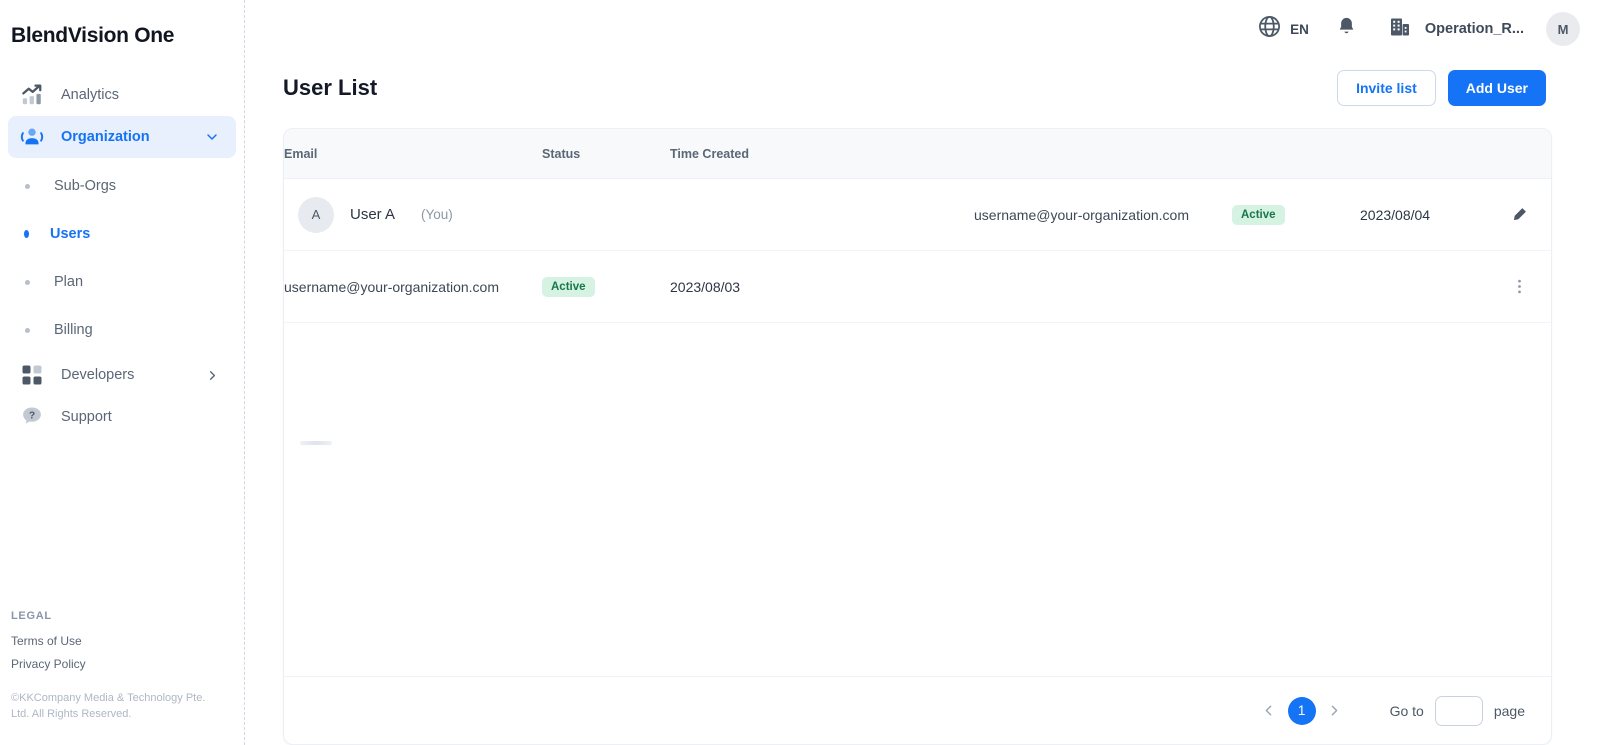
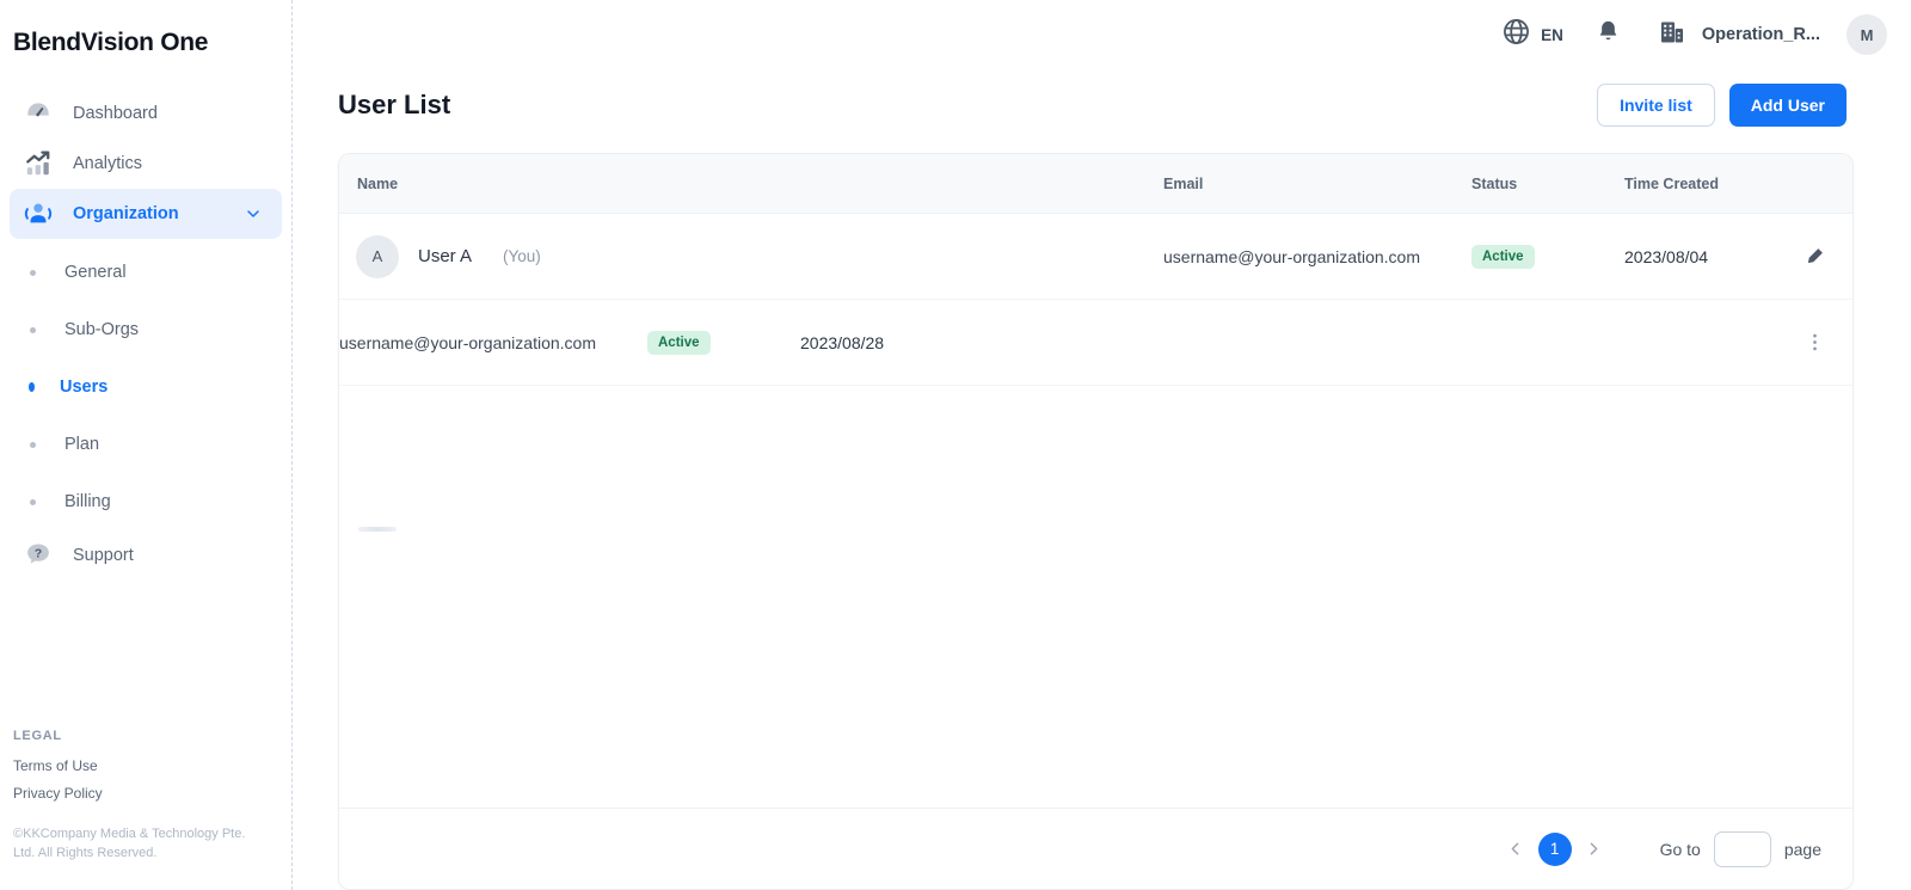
  BlendVision One
+ Dashboard
  Analytics
  Organization
+ General
  Sub-Orgs
  Users
  Plan
  Billing
- Developers
  ?
  Support
  LEGAL
  Terms of Use
  Privacy Policy
  ©KKCompany Media & Technology Pte. Ltd. All Rights Reserved.
  EN
  Operation_R...
  M
  User List
  Invite list
  Add User
+ Name
  Email
  Status
  Time Created
  A
  User A
  (You)
  username@your-organization.com
  Active
  2023/08/04
  username@your-organization.com
  Active
- 2023/08/03
+ 2023/08/28
  1
  Go to
  page
